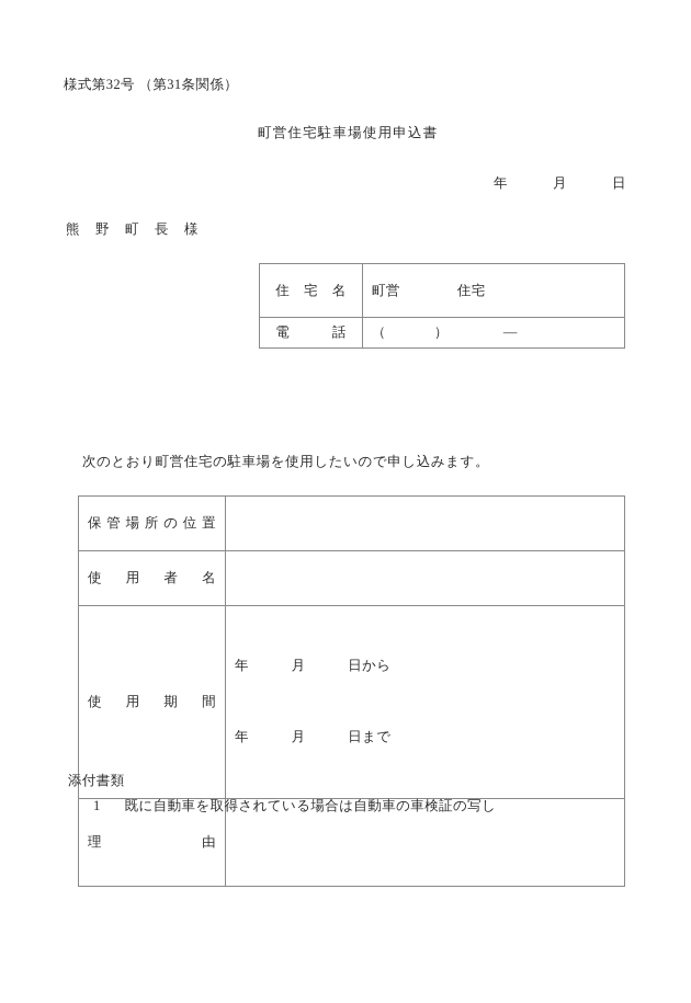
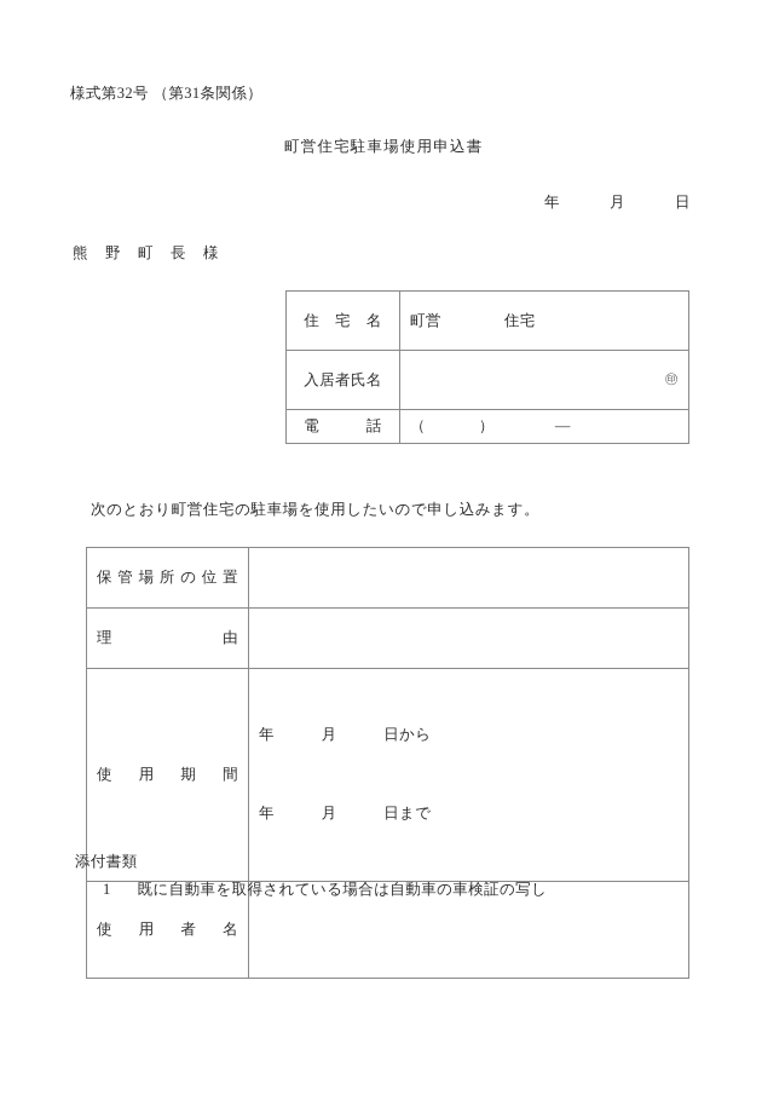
  様式第32号 （第31条関係）
  町営住宅駐車場使用申込書
  年 月 日
  熊 野 町 長 様
  住 宅 名	町営 住宅
+ 入居者氏名	㊞
  電 話	（ ） ―
  次のとおり町営住宅の駐車場を使用したいので申し込みます。
  保管場所の位置
- 使 用 者 名
+ 理 由
  使 用 期 間	年 月 日から 年 月 日まで
- 理 由
+ 使 用 者 名
  添付書類
  1 既に自動車を取得されている場合は自動車の車検証の写し
